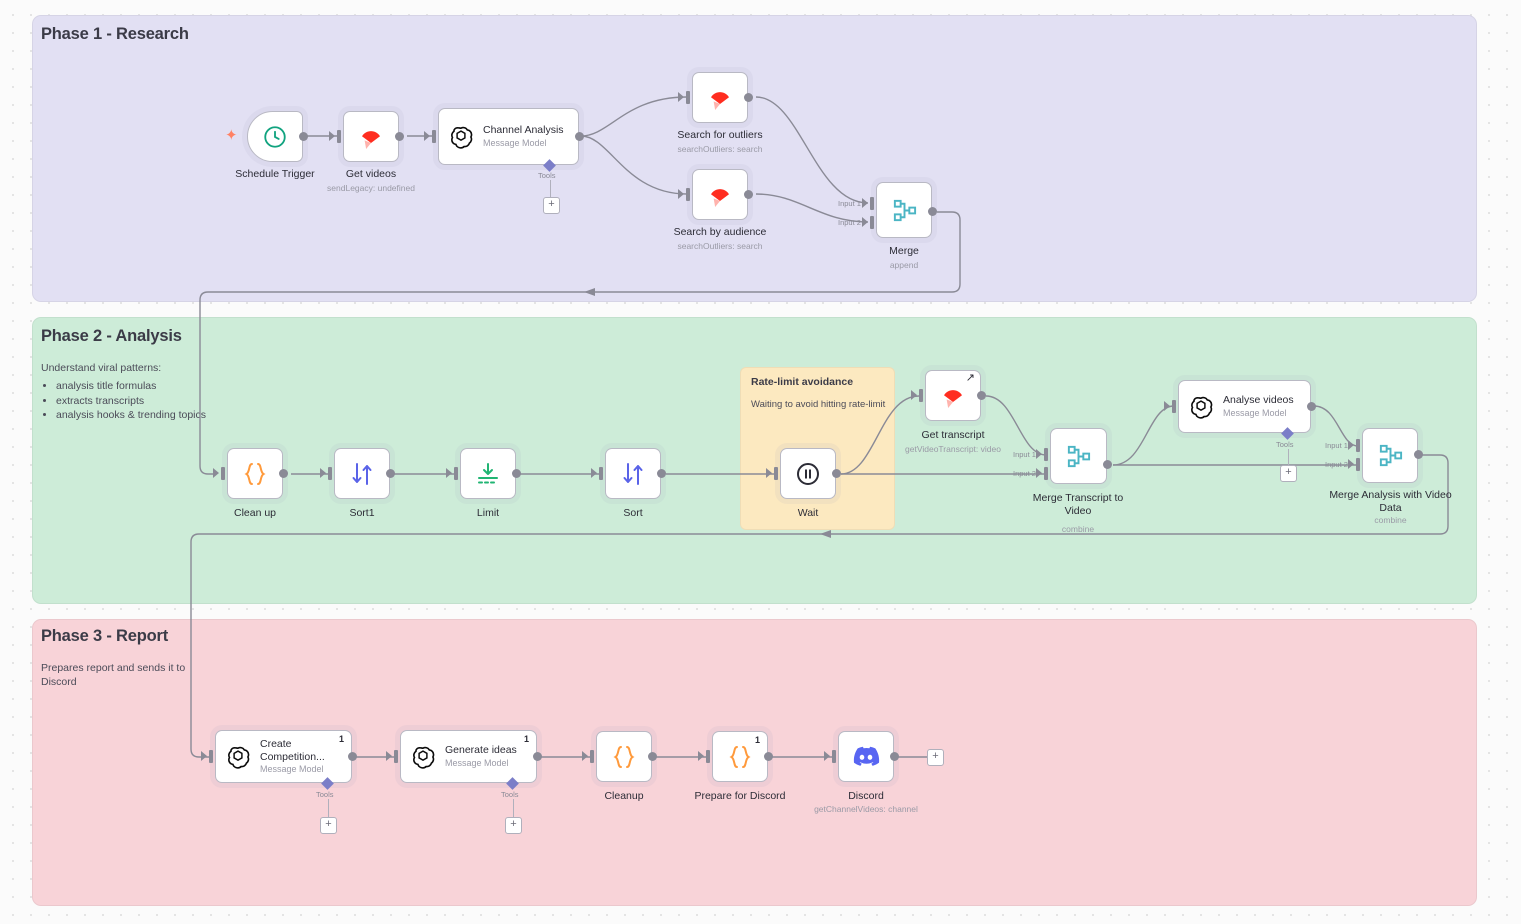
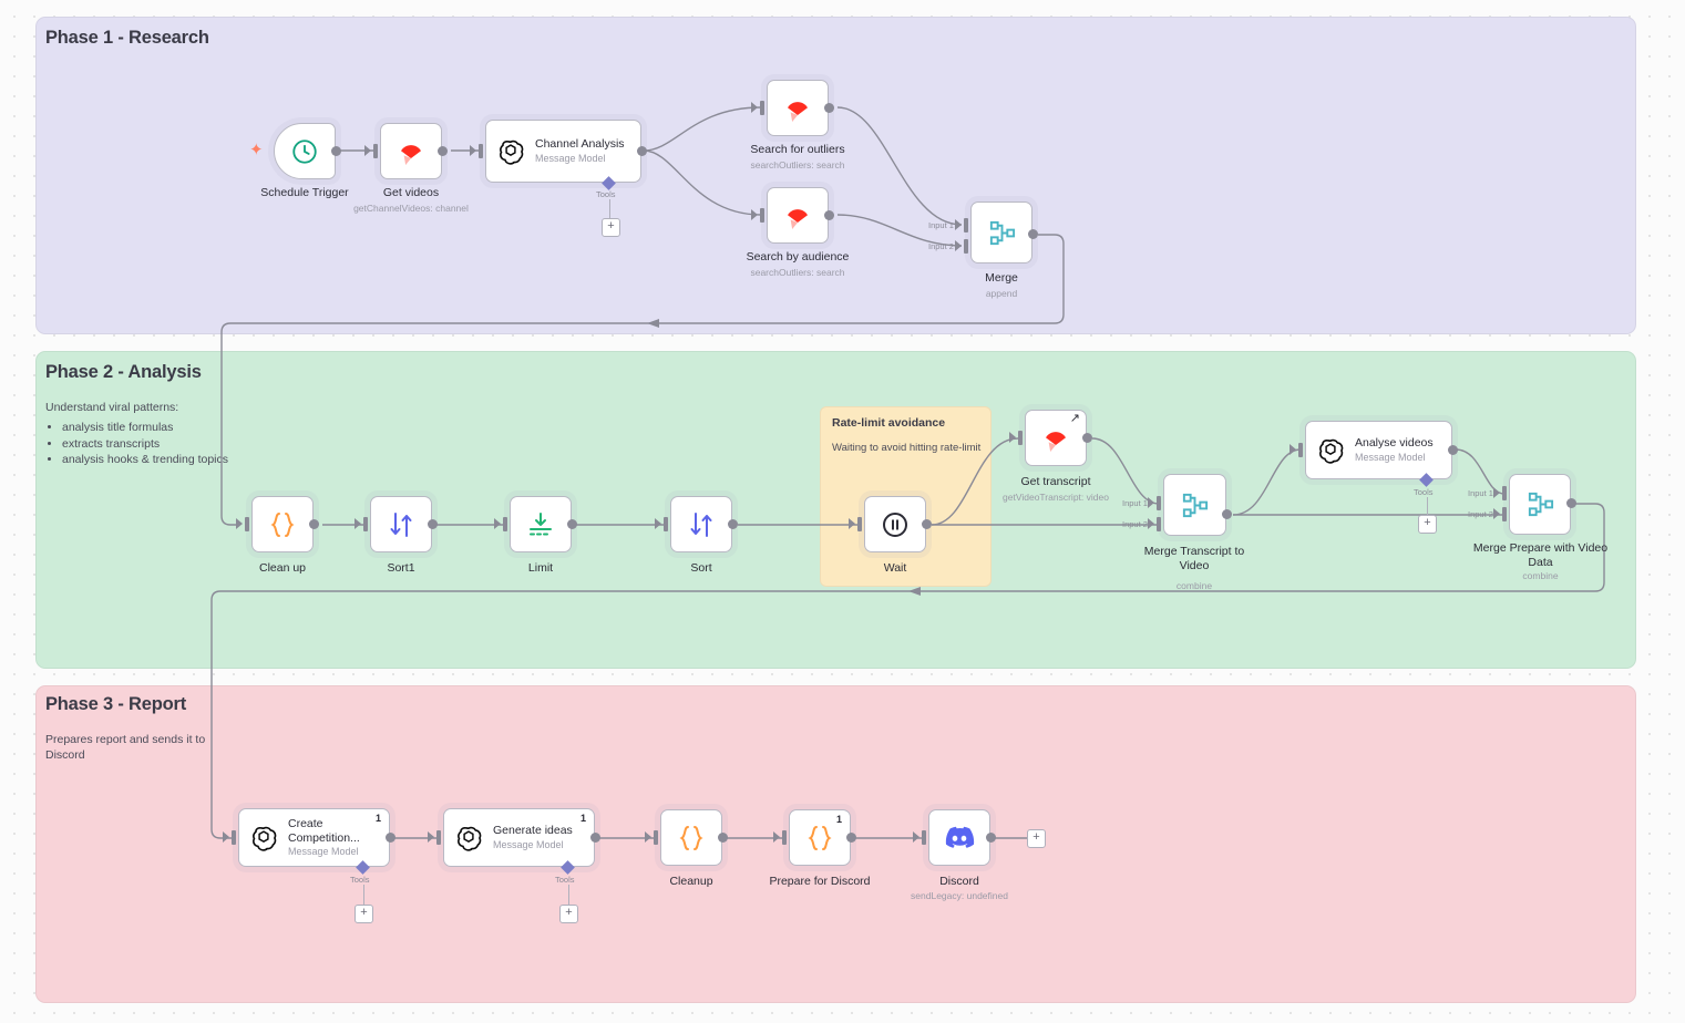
  Phase 1 - Research
  Phase 2 - Analysis
  Understand viral patterns:
  analysis title formulas
  extracts transcripts
  analysis hooks & trending topics
  Phase 3 - Report
  Prepares report and sends it to Discord
  Rate-limit avoidance
  Waiting to avoid hitting rate-limit
  ✦
  Schedule Trigger
  Get videos
- sendLegacy: undefined
+ getChannelVideos: channel
  Channel Analysis
  Message Model
  Tools
  +
  Search for outliers
  searchOutliers: search
  Search by audience
  searchOutliers: search
  Input 1
  Input 2
  Merge
  append
  Clean up
  Sort1
  Limit
  Sort
  Wait
  ↗
  Get transcript
  getVideoTranscript: video
  Input 1
  Input 2
  Merge Transcript to Video
  combine
  Analyse videos
  Message Model
  Tools
  +
  Input 1
  Input 2
- Merge Analysis with Video Data
+ Merge Prepare with Video Data
  combine
  Create Competition...
  Message Model
  1
  Tools
  +
  Generate ideas
  Message Model
  1
  Tools
  +
  Cleanup
  1
  Prepare for Discord
  Discord
- getChannelVideos: channel
+ sendLegacy: undefined
  +
